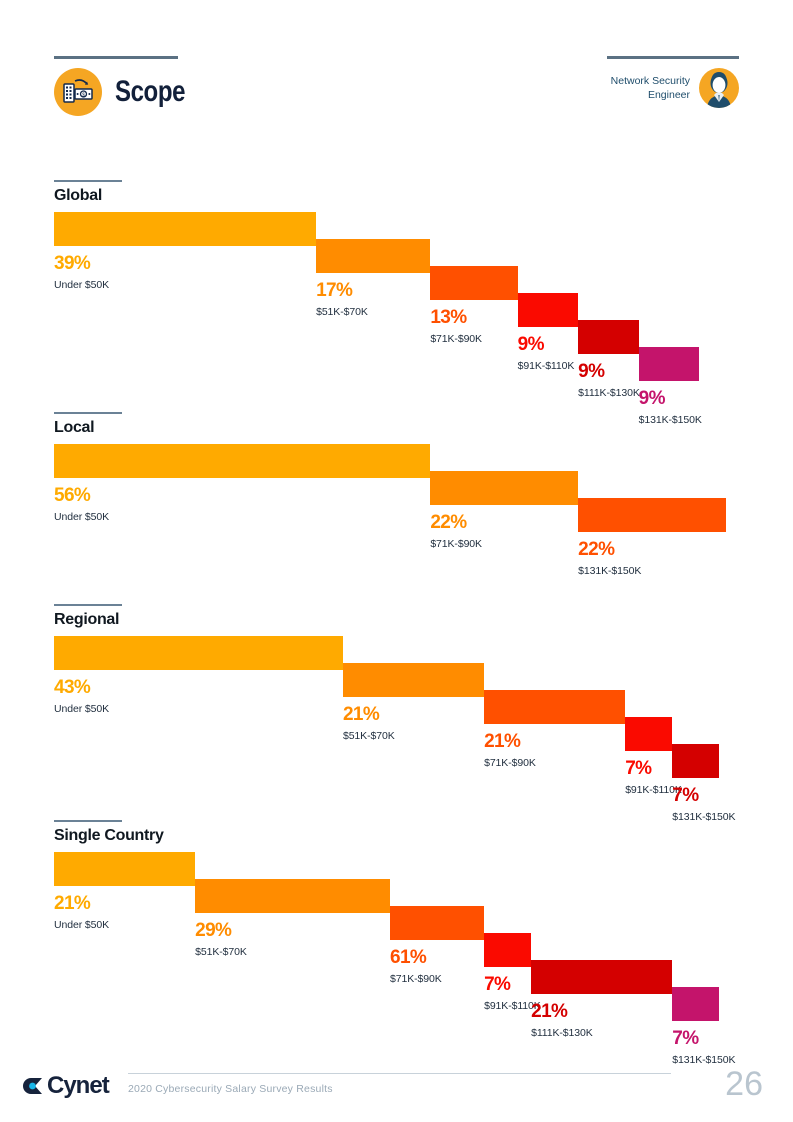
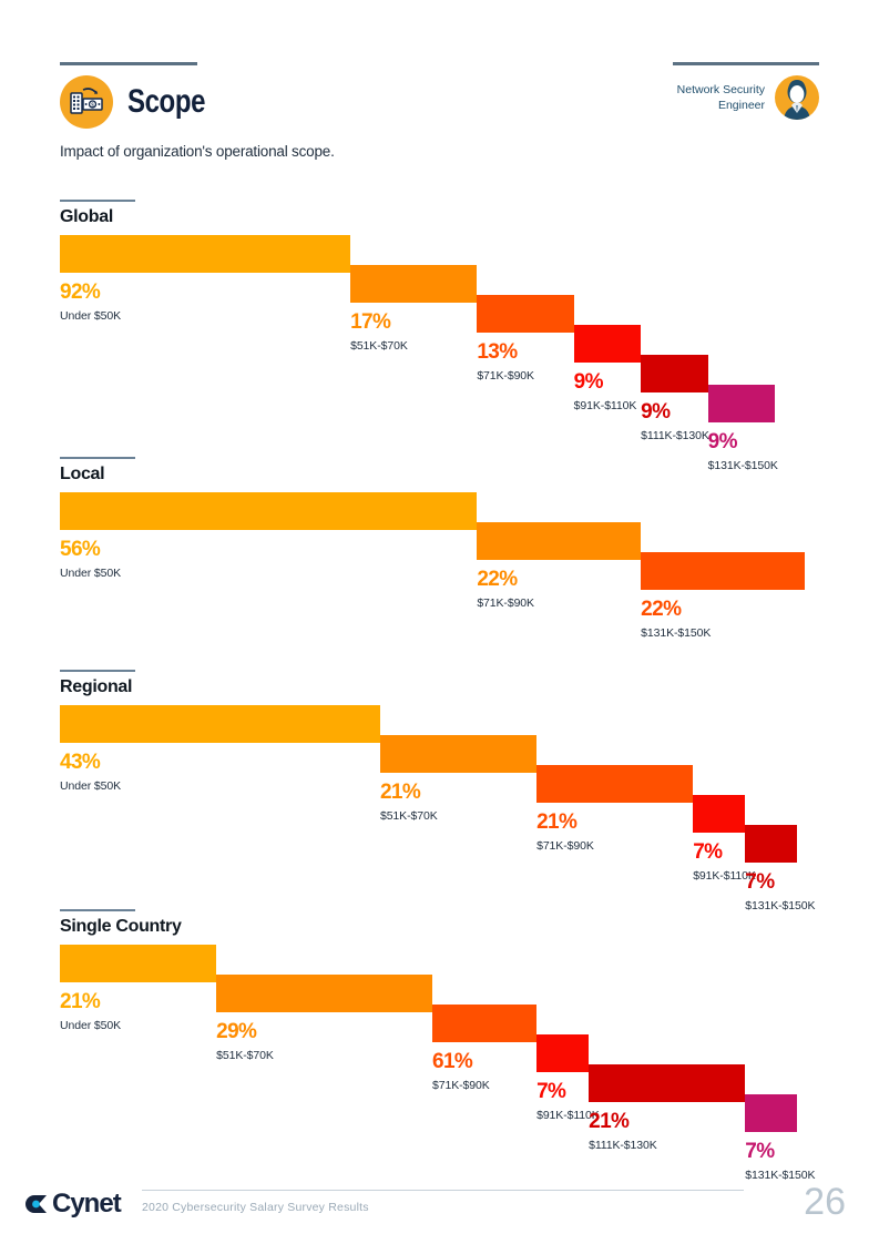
  Scope
+ Impact of organization's operational scope.
  Network Security
  Engineer
  Global
- 39%
+ 92%
  Under $50K
  17%
  $51K-$70K
  13%
  $71K-$90K
  9%
  $91K-$110K
  9%
  $111K-$130K
  9%
  $131K-$150K
  Local
  56%
  Under $50K
  22%
  $71K-$90K
  22%
  $131K-$150K
  Regional
  43%
  Under $50K
  21%
  $51K-$70K
  21%
  $71K-$90K
  7%
  $91K-$110K
  7%
  $131K-$150K
  Single Country
  21%
  Under $50K
  29%
  $51K-$70K
  61%
  $71K-$90K
  7%
  $91K-$110K
  21%
  $111K-$130K
  7%
  $131K-$150K
  Cynet
  2020 Cybersecurity Salary Survey Results
  26
